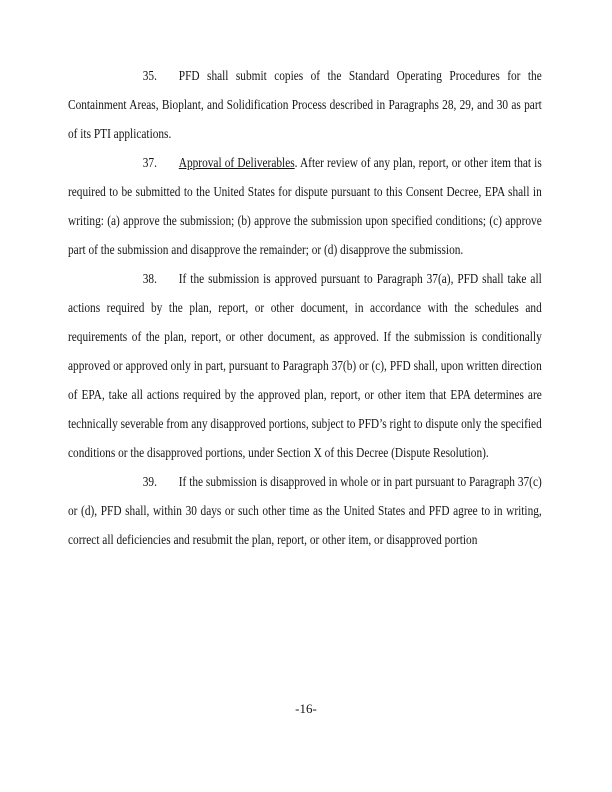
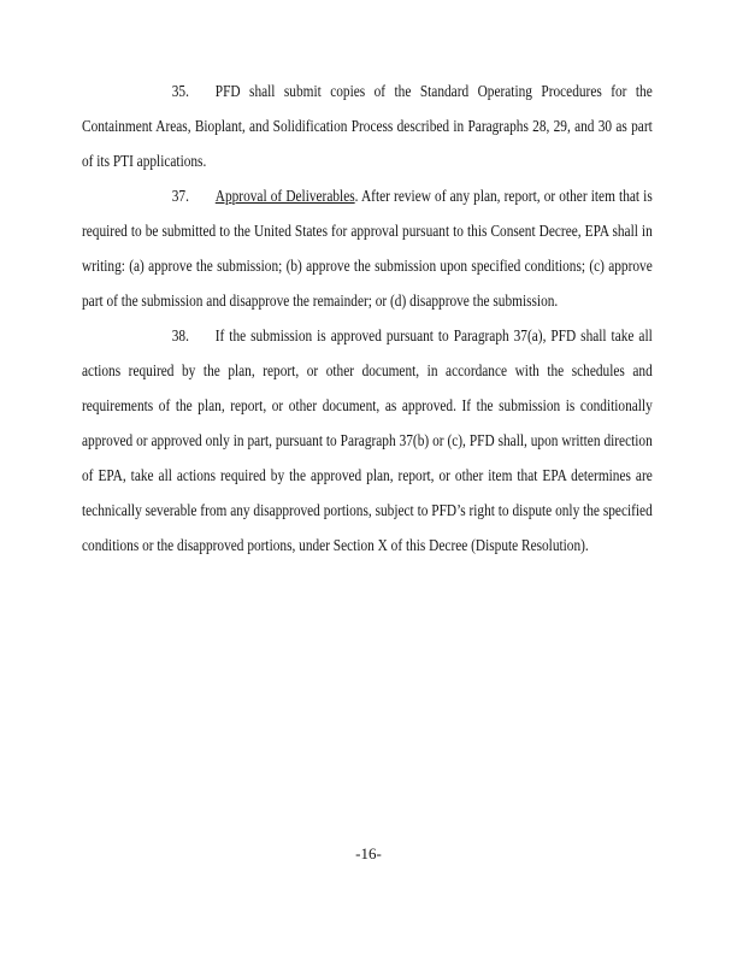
  35. PFD shall submit copies of the Standard Operating Procedures for the Containment Areas, Bioplant, and Solidification Process described in Paragraphs 28, 29, and 30 as part of its PTI applications.
- 37. Approval of Deliverables. After review of any plan, report, or other item that is required to be submitted to the United States for dispute pursuant to this Consent Decree, EPA shall in writing: (a) approve the submission; (b) approve the submission upon specified conditions; (c) approve part of the submission and disapprove the remainder; or (d) disapprove the submission.
+ 37. Approval of Deliverables. After review of any plan, report, or other item that is required to be submitted to the United States for approval pursuant to this Consent Decree, EPA shall in writing: (a) approve the submission; (b) approve the submission upon specified conditions; (c) approve part of the submission and disapprove the remainder; or (d) disapprove the submission.
  38. If the submission is approved pursuant to Paragraph 37(a), PFD shall take all actions required by the plan, report, or other document, in accordance with the schedules and requirements of the plan, report, or other document, as approved. If the submission is conditionally approved or approved only in part, pursuant to Paragraph 37(b) or (c), PFD shall, upon written direction of EPA, take all actions required by the approved plan, report, or other item that EPA determines are technically severable from any disapproved portions, subject to PFD’s right to dispute only the specified conditions or the disapproved portions, under Section X of this Decree (Dispute Resolution).
- 39. If the submission is disapproved in whole or in part pursuant to Paragraph 37(c) or (d), PFD shall, within 30 days or such other time as the United States and PFD agree to in writing, correct all deficiencies and resubmit the plan, report, or other item, or disapproved portion
  -16-
